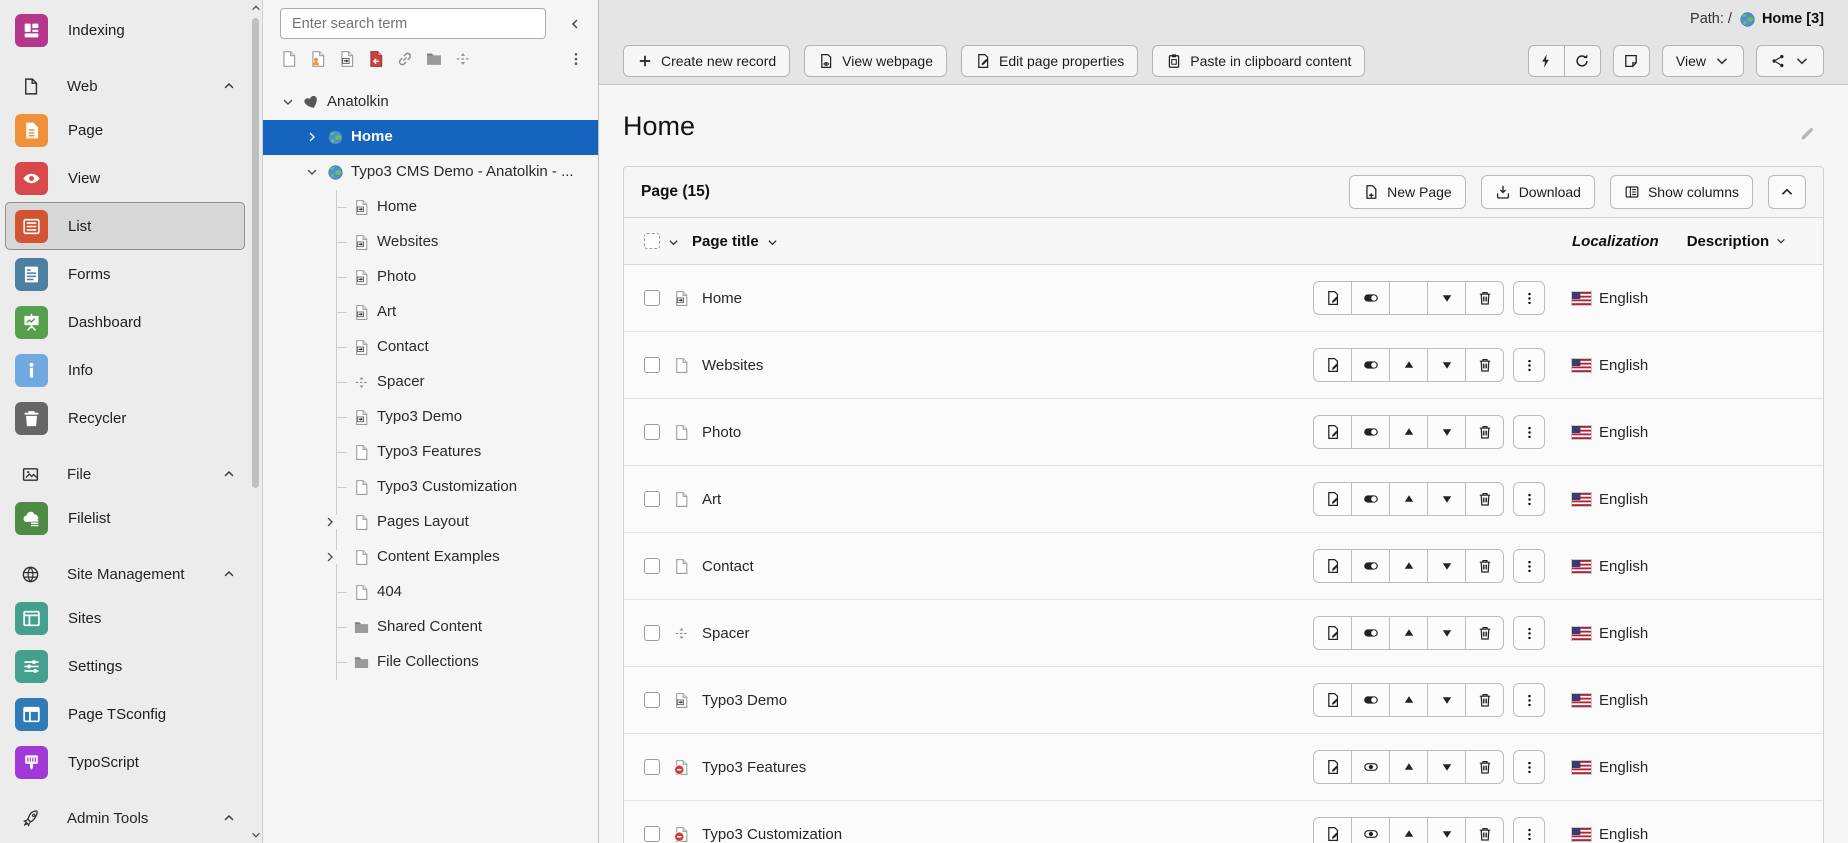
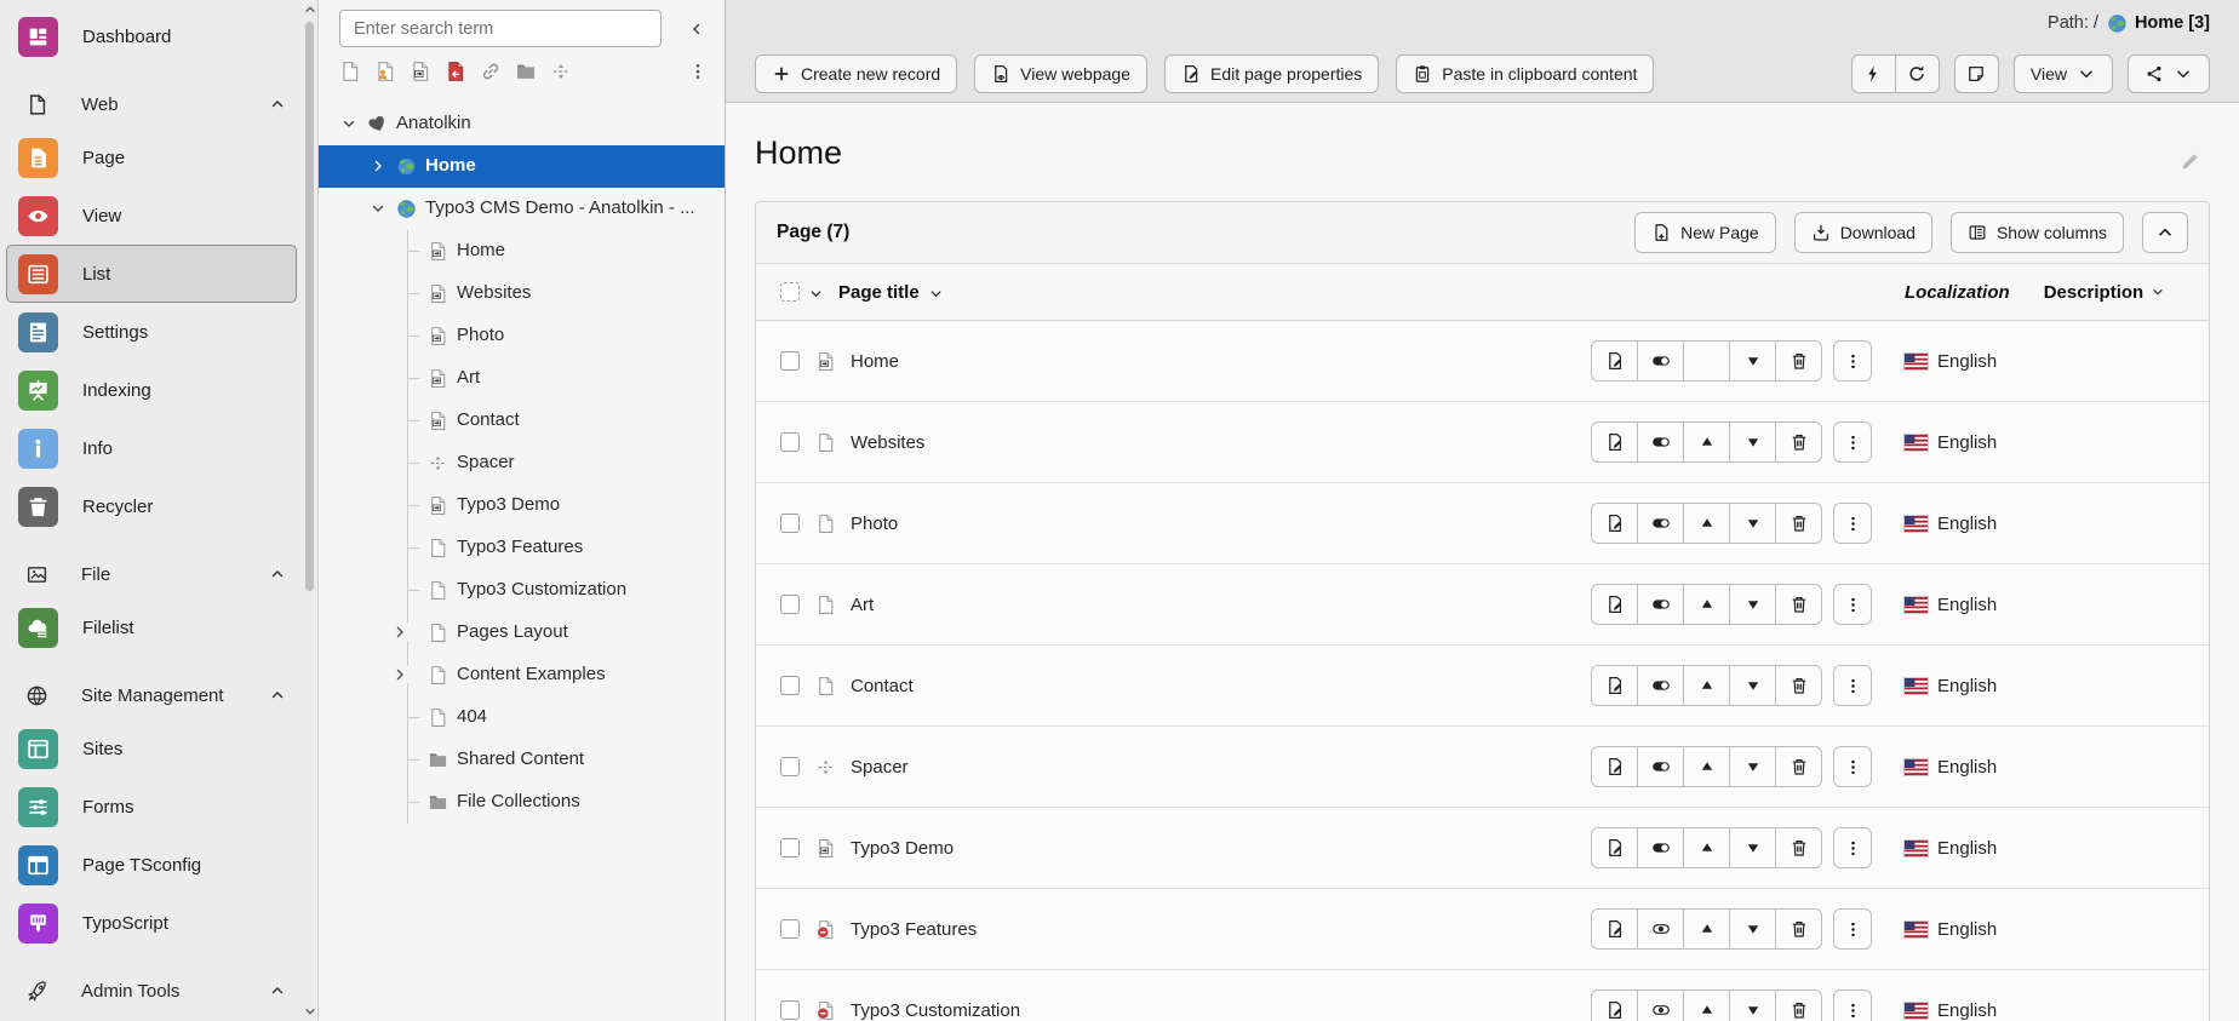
- Indexing
+ Dashboard
  Web
  Page
  View
  List
- Forms
+ Settings
- Dashboard
+ Indexing
  Info
  Recycler
  File
  Filelist
  Site Management
  Sites
- Settings
+ Forms
  Page TSconfig
  TypoScript
  Admin Tools
  Enter search term
  Anatolkin
  Home
  Typo3 CMS Demo - Anatolkin - ...
  Home
  Websites
  Photo
  Art
  Contact
  Spacer
  Typo3 Demo
  Typo3 Features
  Typo3 Customization
  Pages Layout
  Content Examples
  404
  Shared Content
  File Collections
  Path: /
  Home [3]
  Create new record
  View webpage
  Edit page properties
  Paste in clipboard content
  View
  Home
- Page (15)
+ Page (7)
  New Page
  Download
  Show columns
  Page title
  Localization
  Description
  Home
  English
  Websites
  English
  Photo
  English
  Art
  English
  Contact
  English
  Spacer
  English
  Typo3 Demo
  English
  Typo3 Features
  English
  Typo3 Customization
  English
